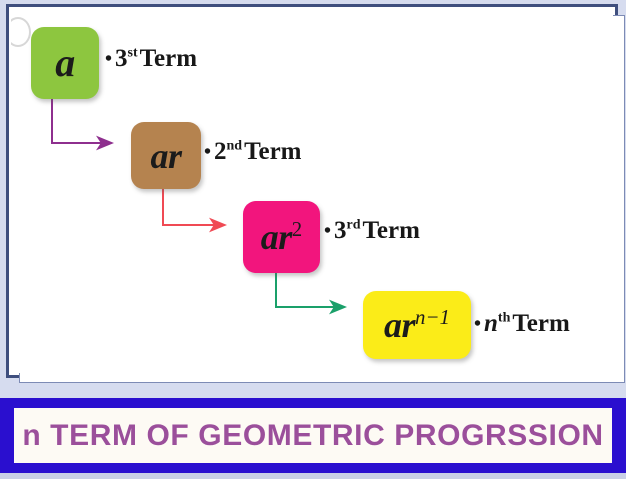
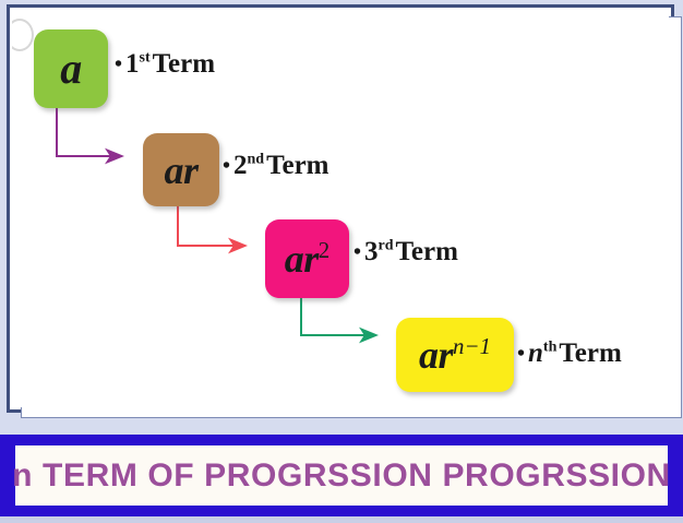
  a
- • 3st Term
+ • 1st Term
  ar
  • 2nd Term
  ar2
  • 3rd Term
  arn−1
  • nth Term
- n TERM OF GEOMETRIC PROGRSSION
+ n TERM OF PROGRSSION PROGRSSION
